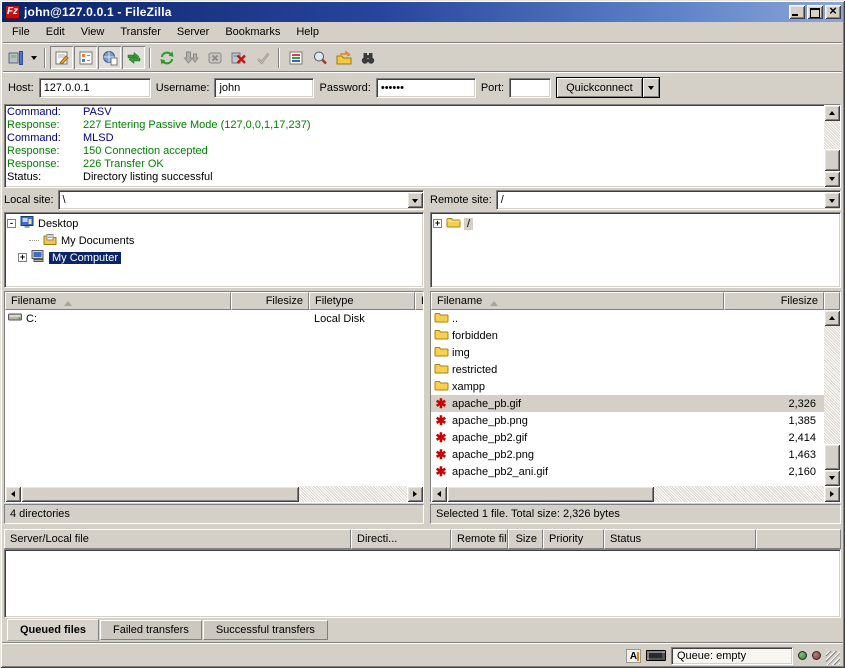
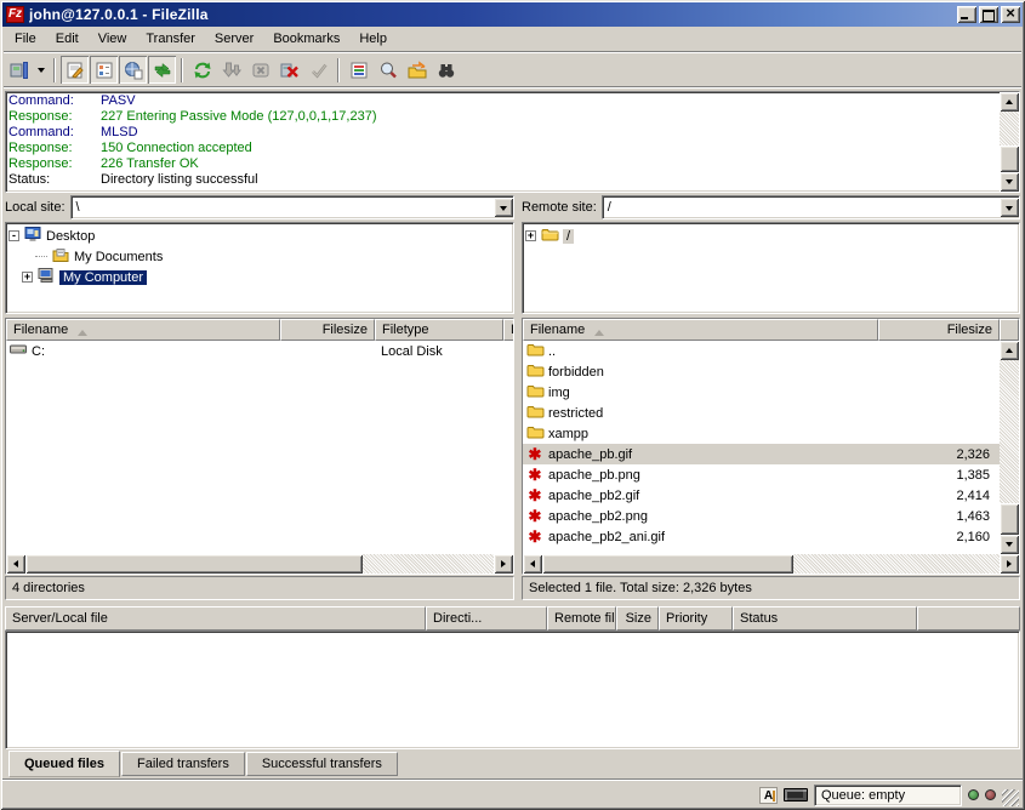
  Fz
  john@127.0.0.1 - FileZilla
  File
  Edit
  View
  Transfer
  Server
  Bookmarks
  Help
- Host:
- 127.0.0.1
- Username:
- john
- Password:
- ••••••
- Port:
- Quickconnect
  Command:
  PASV
  Response:
  227 Entering Passive Mode (127,0,0,1,17,237)
  Command:
  MLSD
  Response:
  150 Connection accepted
  Response:
  226 Transfer OK
  Status:
  Directory listing successful
  Local site:
  \
  -
  Desktop
  My Documents
  +
  My Computer
  Filename
  Filesize
  Filetype
  C:
  Local Disk
  4 directories
  Remote site:
  /
  +
  /
  Filename
  Filesize
  ..
  forbidden
  img
  restricted
  xampp
  ✱
  apache_pb.gif
  2,326
  ✱
  apache_pb.png
  1,385
  ✱
  apache_pb2.gif
  2,414
  ✱
  apache_pb2.png
  1,463
  ✱
  apache_pb2_ani.gif
  2,160
  Selected 1 file. Total size: 2,326 bytes
  Server/Local file
  Directi...
  Remote fil
  Size
  Priority
  Status
  Queued files
  Failed transfers
  Successful transfers
  A
  Queue: empty
